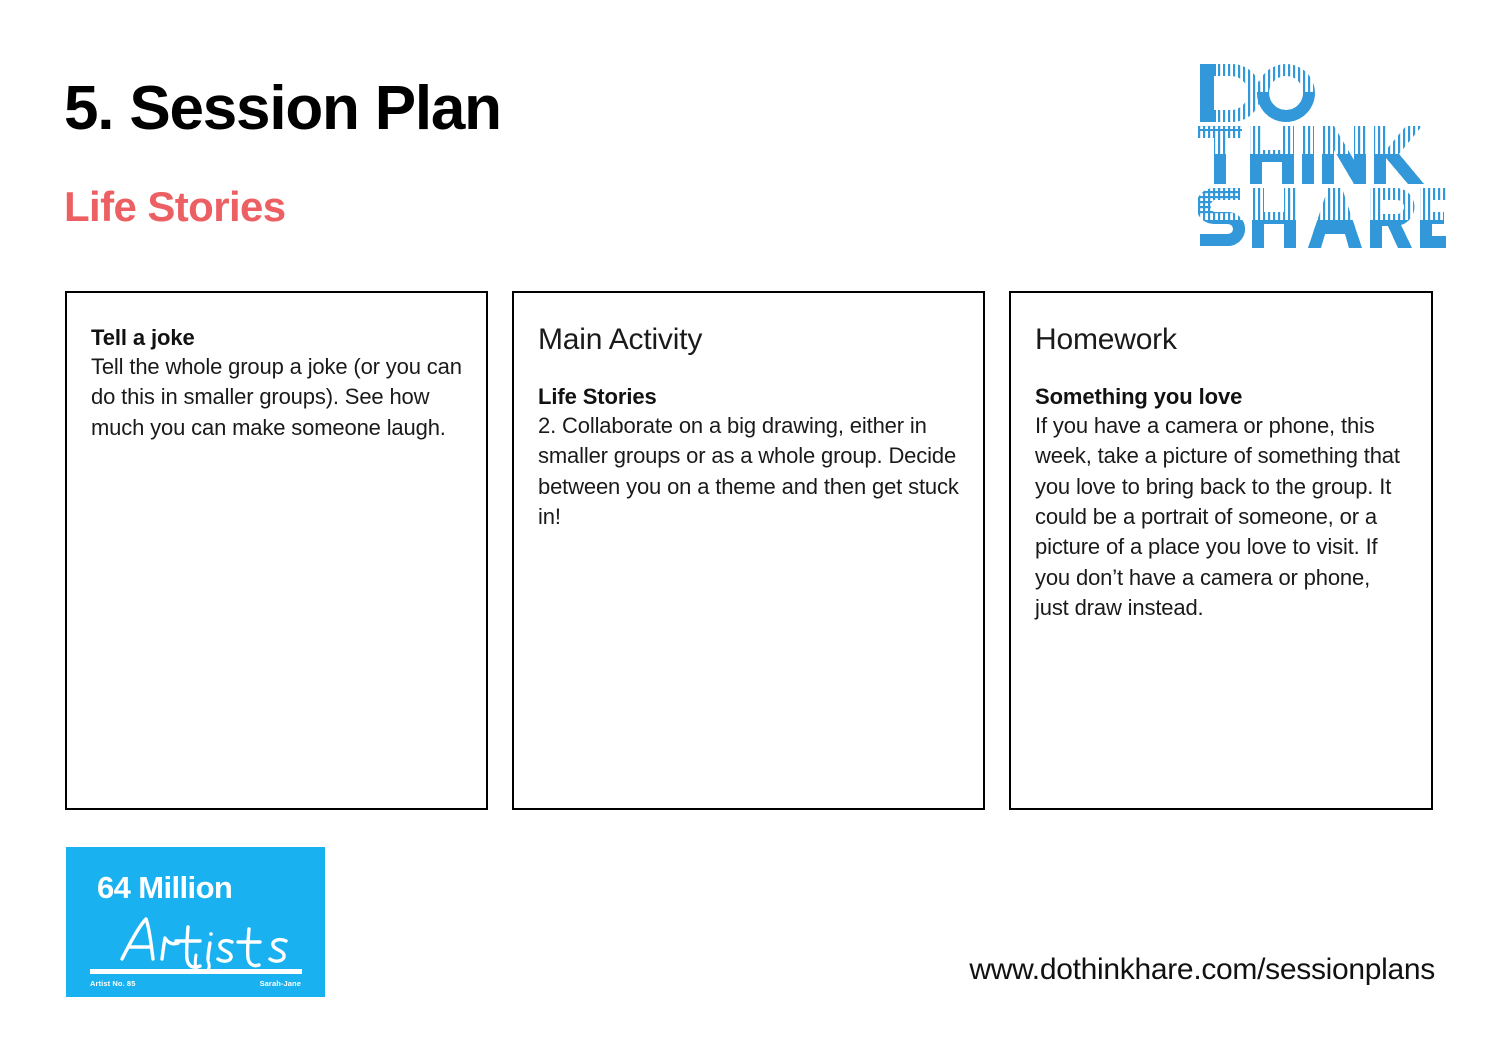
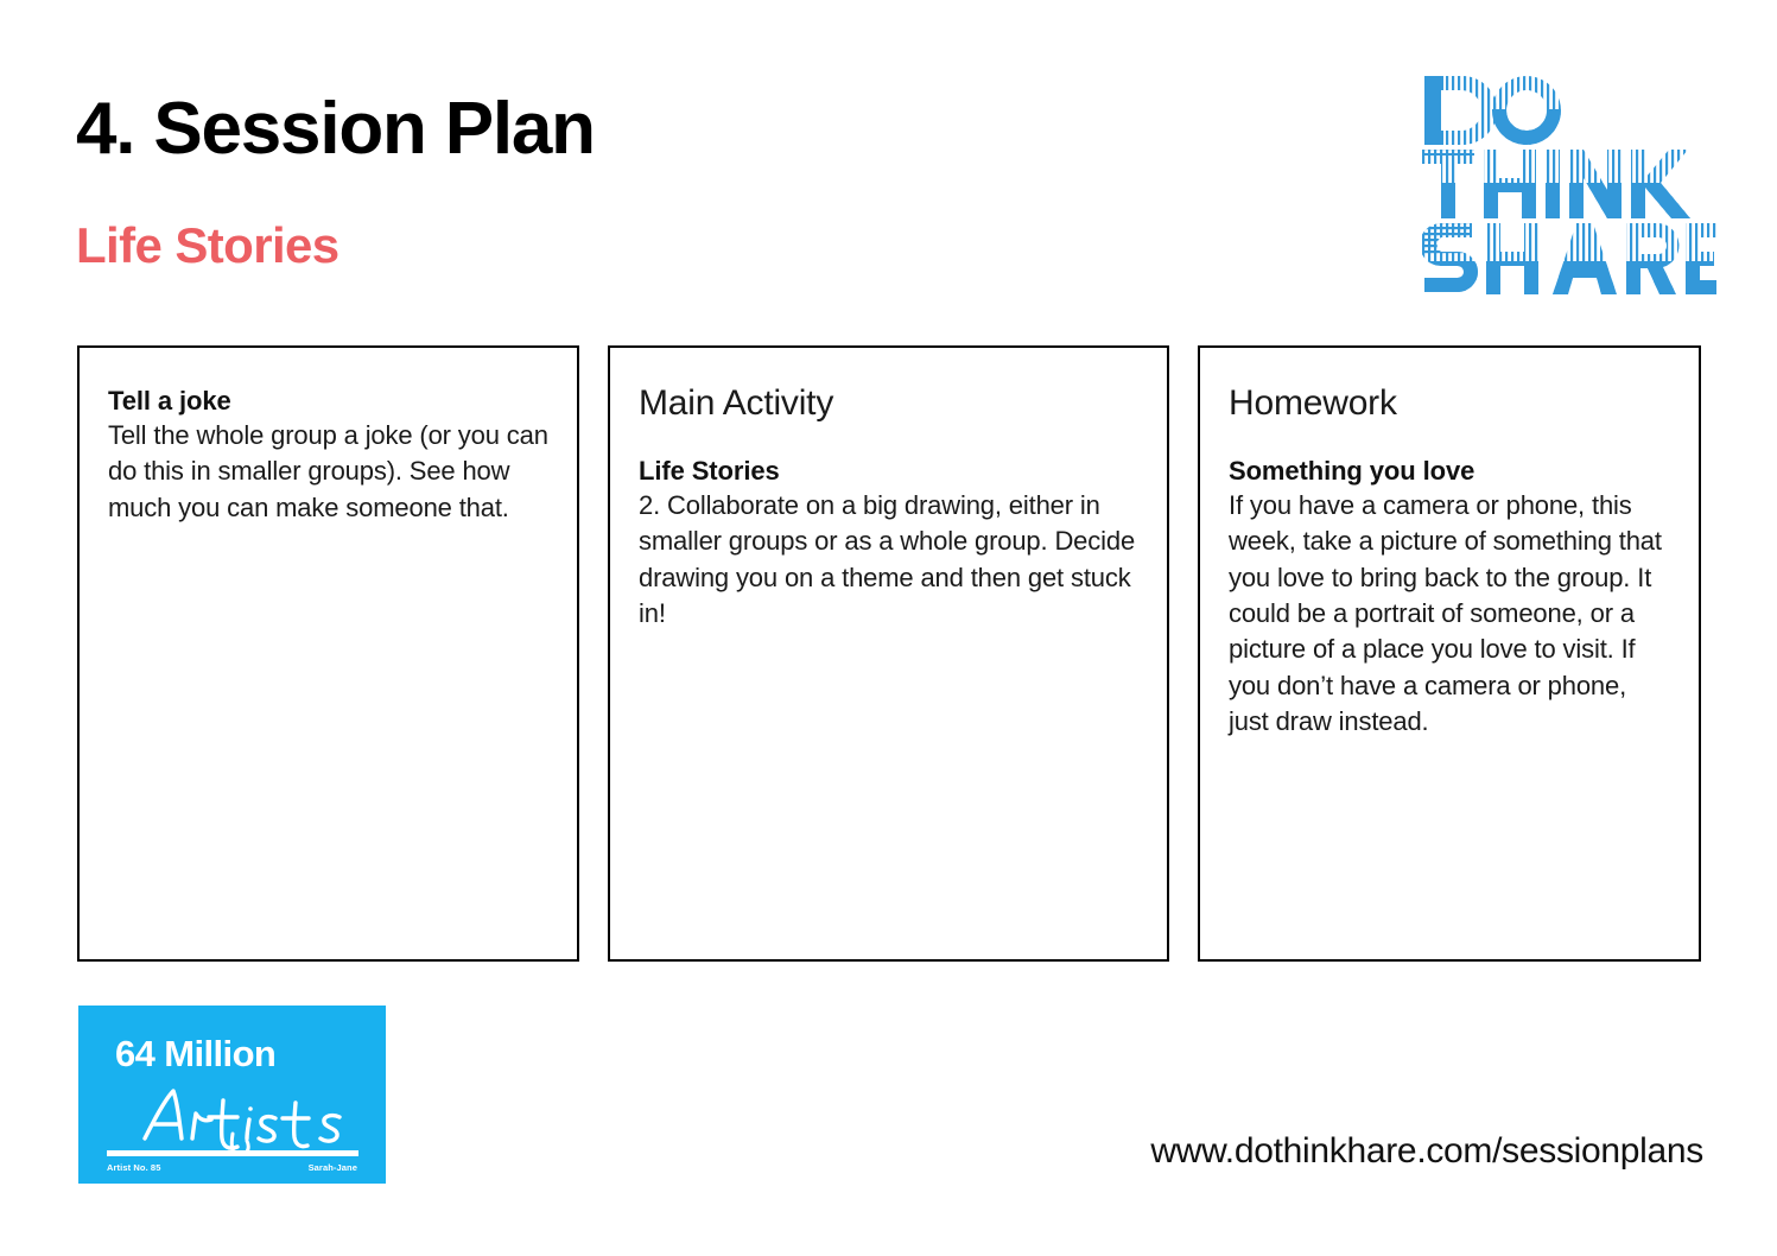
- 5. Session Plan
+ 4. Session Plan
  Life Stories
  Tell a joke
- Tell the whole group a joke (or you can do this in smaller groups). See how much you can make someone laugh.
+ Tell the whole group a joke (or you can do this in smaller groups). See how much you can make someone that.
  Main Activity
  Life Stories
- 2. Collaborate on a big drawing, either in smaller groups or as a whole group. Decide between you on a theme and then get stuck in!
+ 2. Collaborate on a big drawing, either in smaller groups or as a whole group. Decide drawing you on a theme and then get stuck in!
  Homework
  Something you love
  If you have a camera or phone, this week, take a picture of something that you love to bring back to the group. It could be a portrait of someone, or a picture of a place you love to visit. If you don’t have a camera or phone, just draw instead.
  64 Million
  Artist No. 85
  Sarah-Jane
  www.dothinkhare.com/sessionplans
